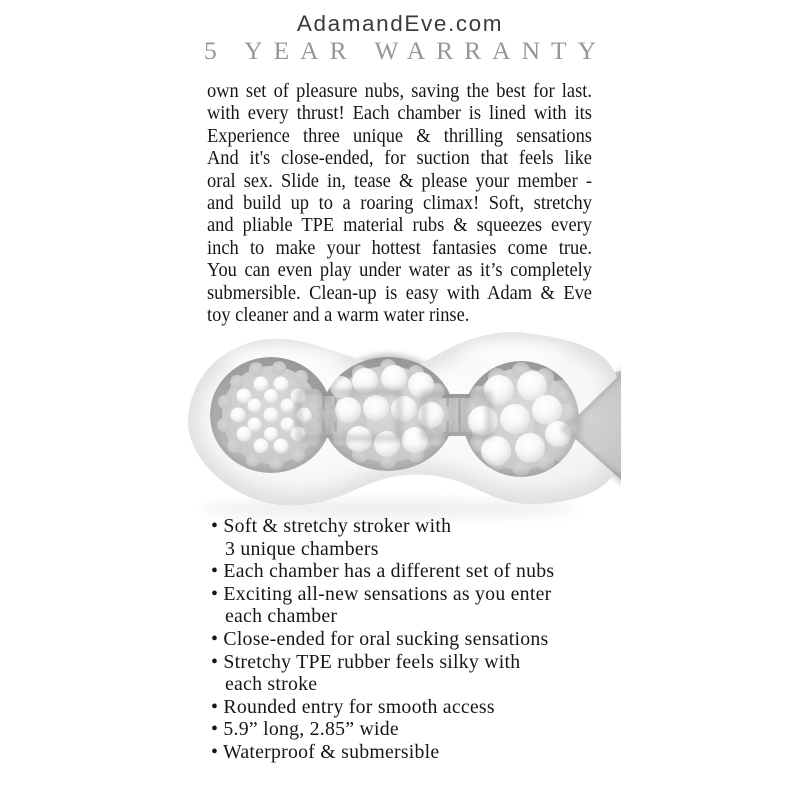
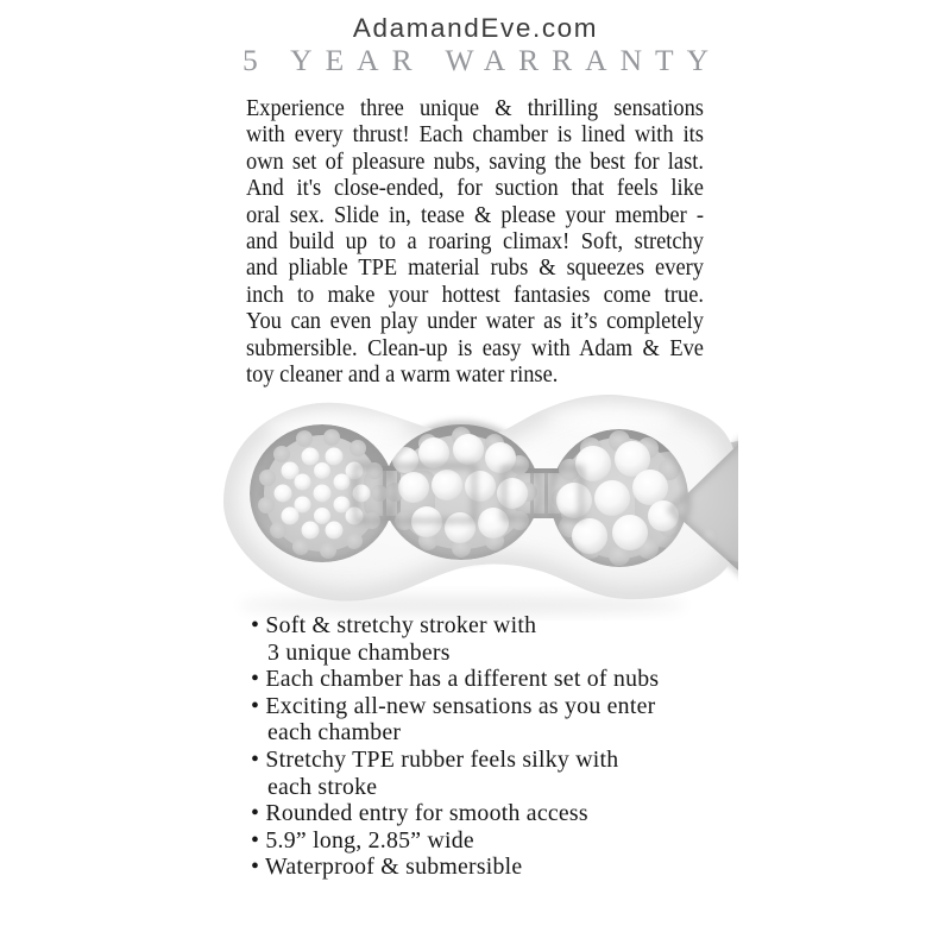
  AdamandEve.com
  5 YEAR WARRANTY
- own set of pleasure nubs, saving the best for last.
+ Experience three unique & thrilling sensations
  with every thrust! Each chamber is lined with its
- Experience three unique & thrilling sensations
+ own set of pleasure nubs, saving the best for last.
  And it's close-ended, for suction that feels like
  oral sex. Slide in, tease & please your member -
  and build up to a roaring climax! Soft, stretchy
  and pliable TPE material rubs & squeezes every
  inch to make your hottest fantasies come true.
  You can even play under water as it’s completely
  submersible. Clean-up is easy with Adam & Eve
  toy cleaner and a warm water rinse.
  • Soft & stretchy stroker with
  3 unique chambers
  • Each chamber has a different set of nubs
  • Exciting all-new sensations as you enter
  each chamber
- • Close-ended for oral sucking sensations
  • Stretchy TPE rubber feels silky with
  each stroke
  • Rounded entry for smooth access
  • 5.9” long, 2.85” wide
  • Waterproof & submersible
